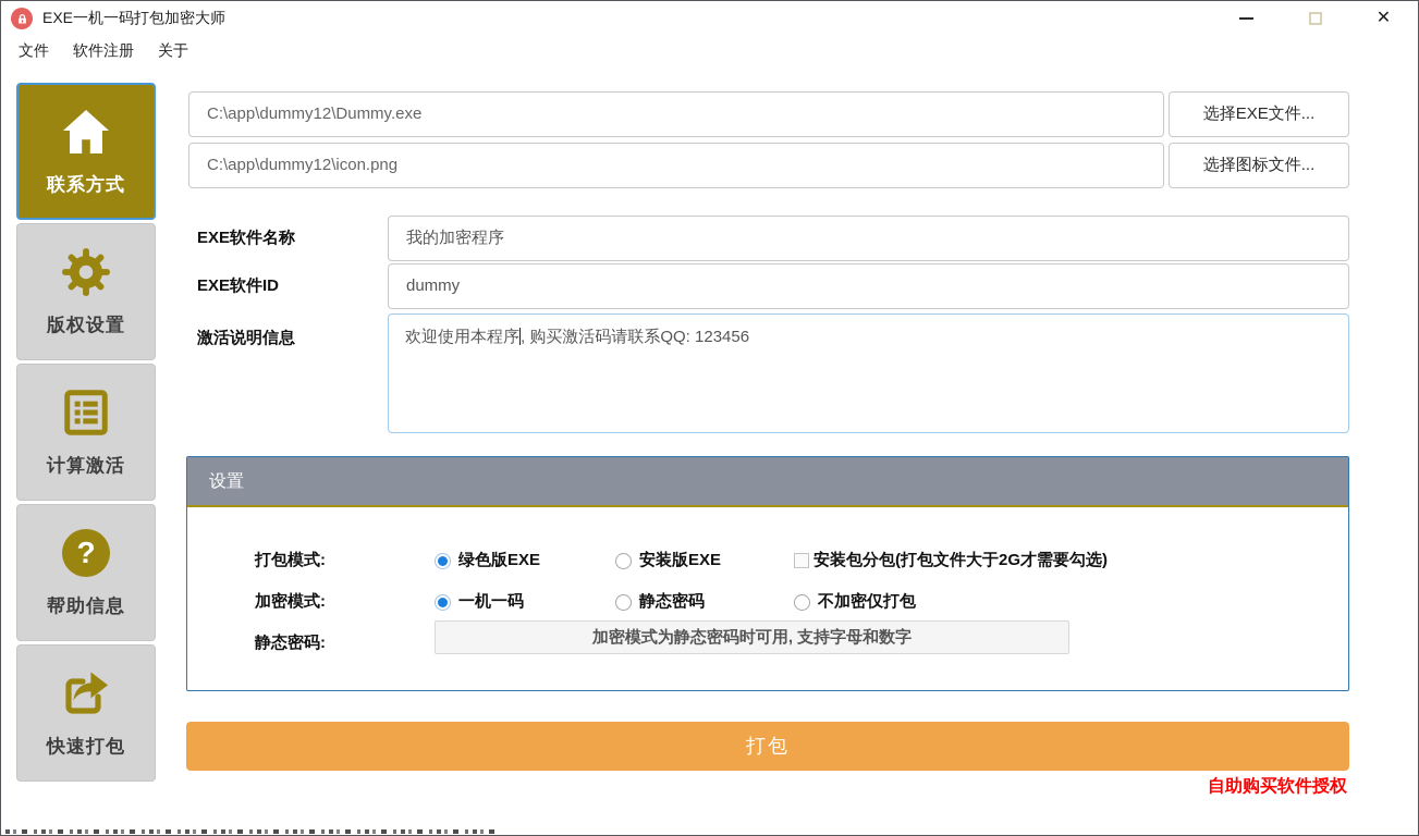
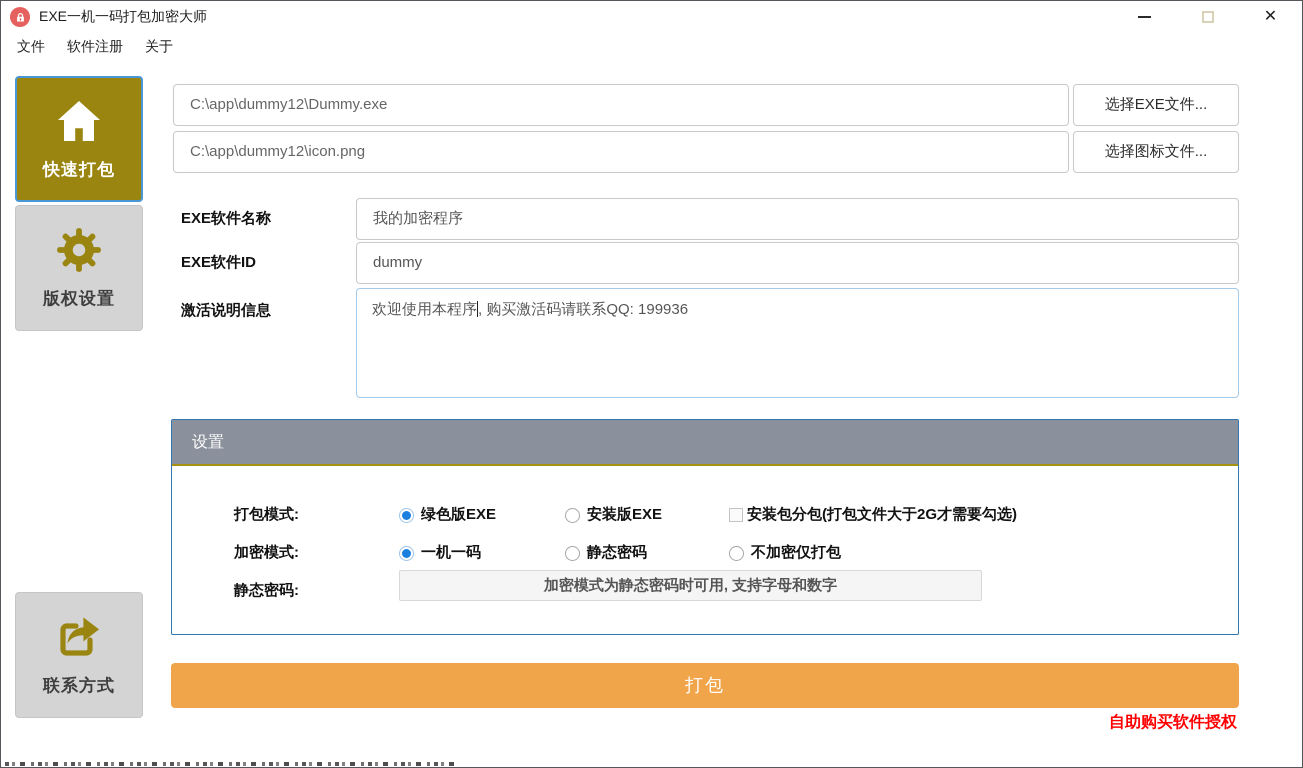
  EXE一机一码打包加密大师
  ✕
  文件
  软件注册
  关于
- 联系方式
+ 快速打包
  版权设置
- 计算激活
- 帮助信息
- 快速打包
+ 联系方式
  C:\app\dummy12\Dummy.exe
  选择EXE文件...
  C:\app\dummy12\icon.png
  选择图标文件...
  EXE软件名称
  我的加密程序
  EXE软件ID
  dummy
  激活说明信息
- 欢迎使用本程序, 购买激活码请联系QQ: 123456
+ 欢迎使用本程序, 购买激活码请联系QQ: 199936
  设置
  打包模式:
  绿色版EXE
  安装版EXE
  安装包分包(打包文件大于2G才需要勾选)
  加密模式:
  一机一码
  静态密码
  不加密仅打包
  静态密码:
  加密模式为静态密码时可用, 支持字母和数字
  打包
  自助购买软件授权
